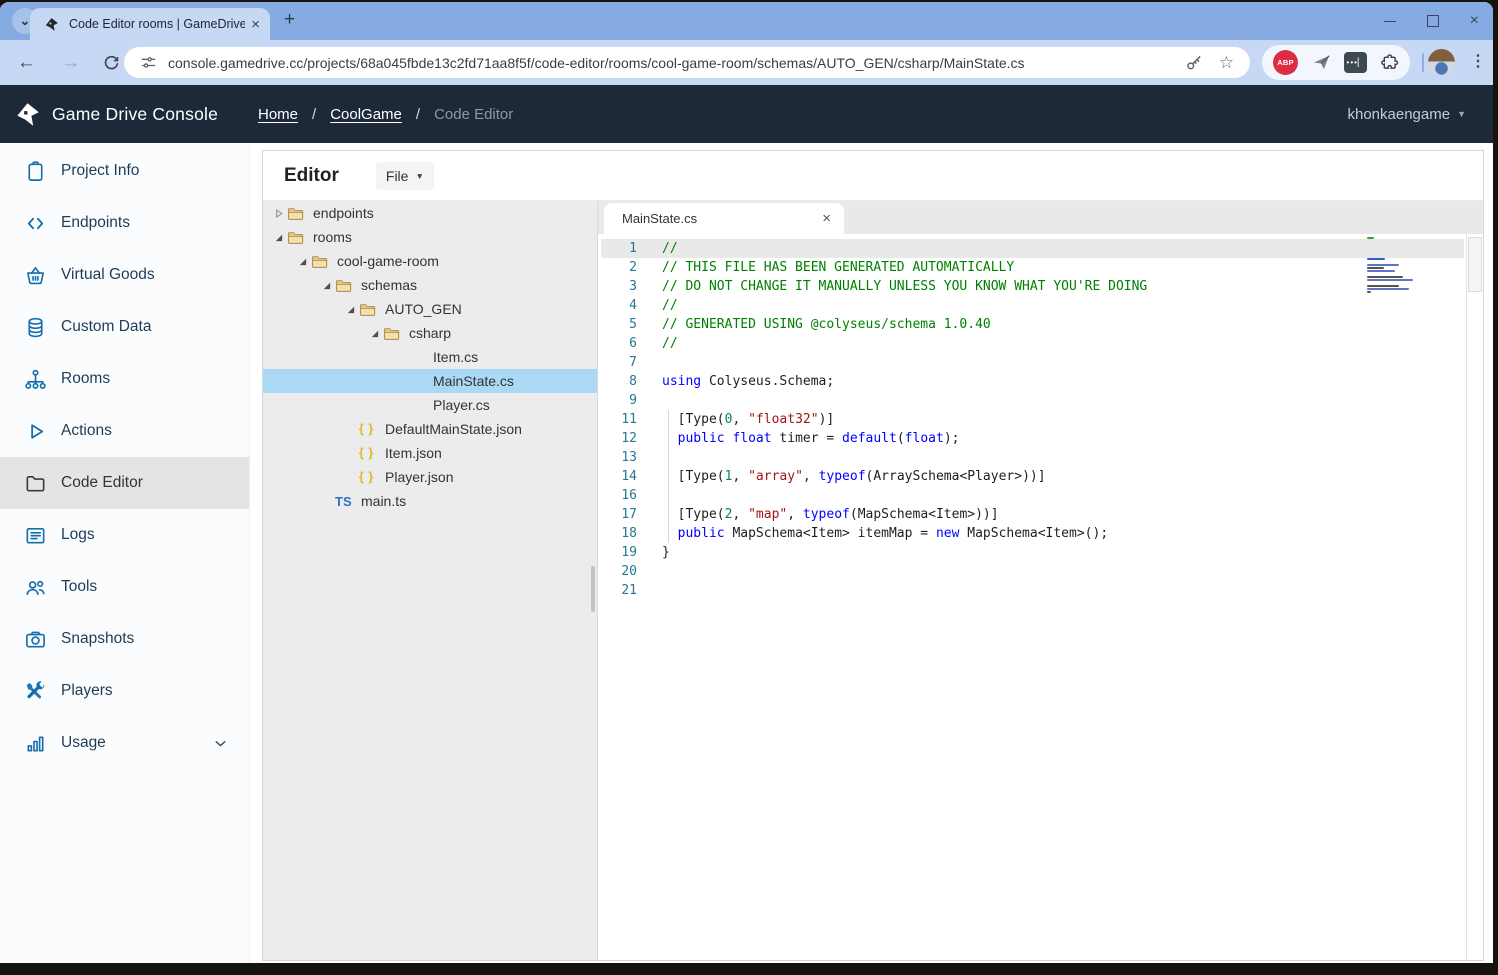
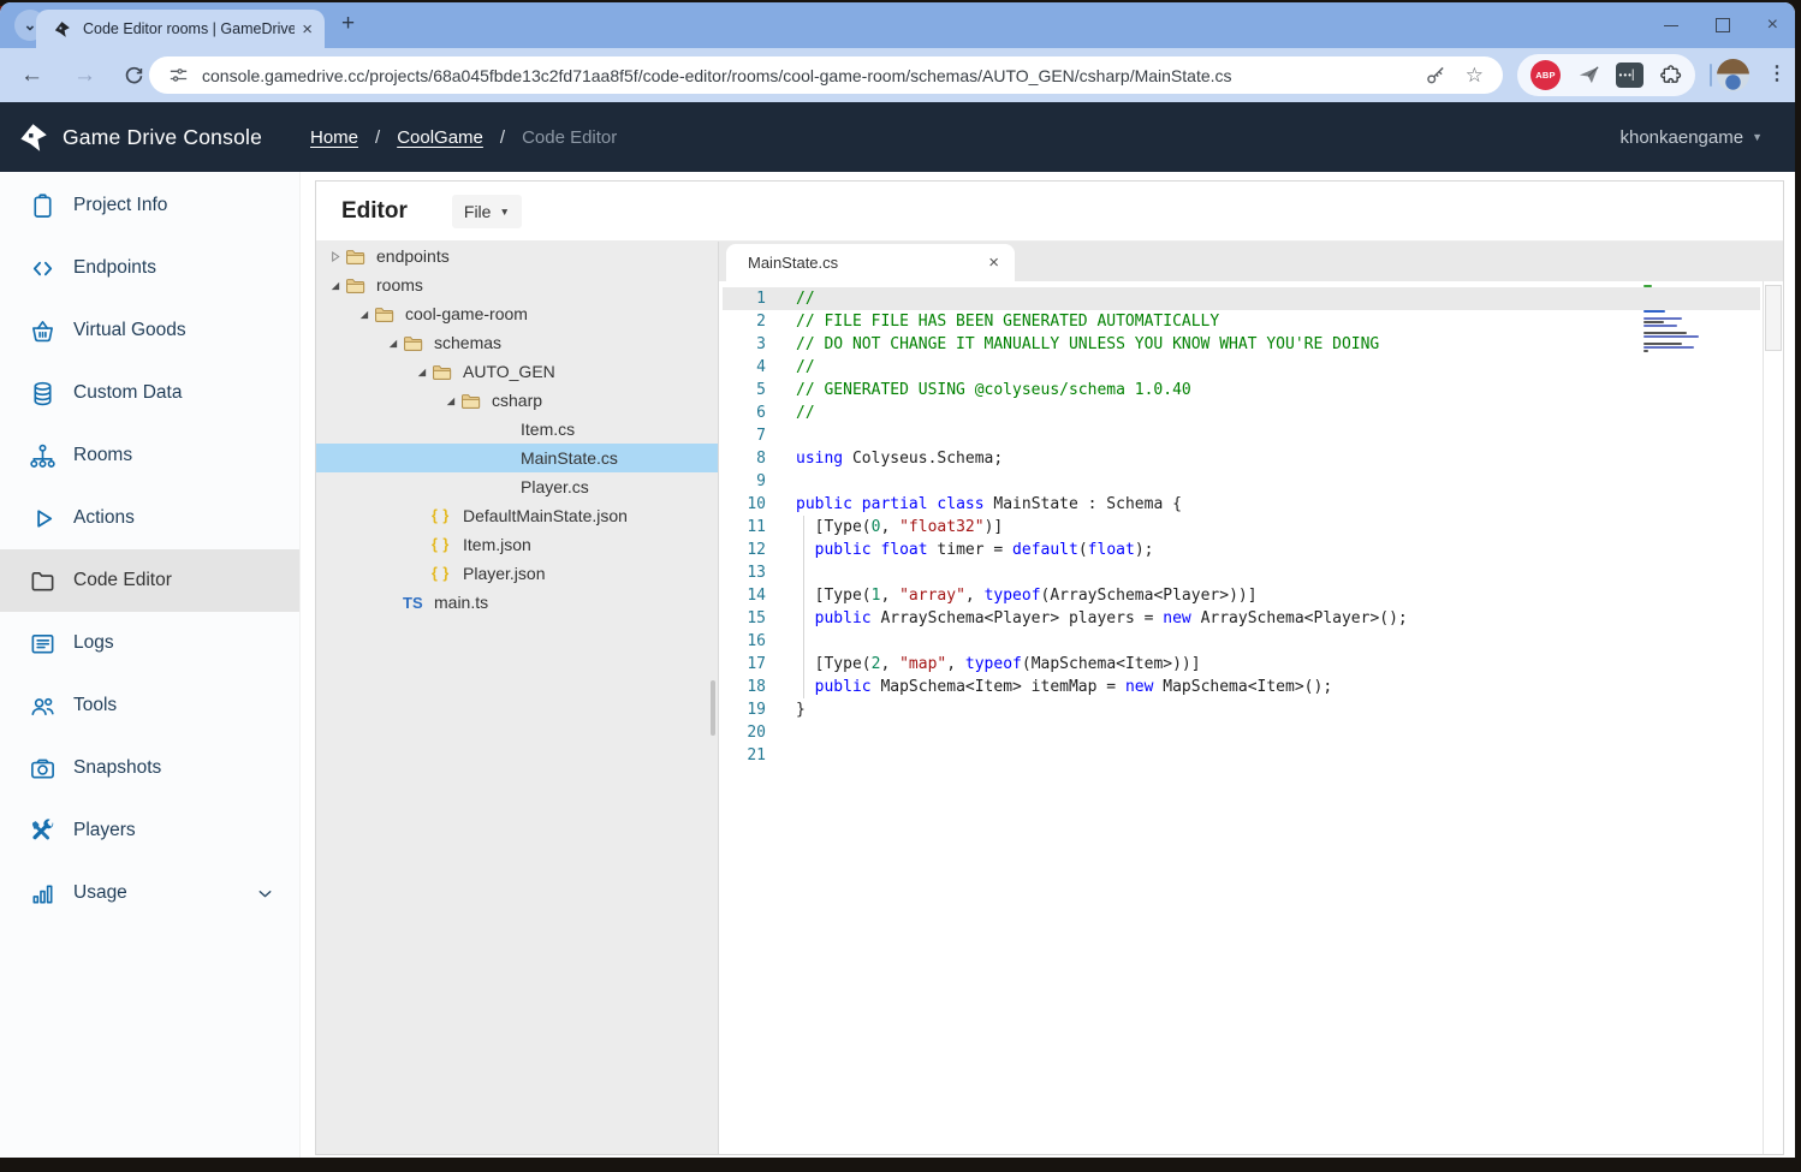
  ⌄
  Code Editor rooms | GameDrive
  ×
  +
  ×
  ←
  →
  console.gamedrive.cc/projects/68a045fbde13c2fd71aa8f5f/code-editor/rooms/cool-game-room/schemas/AUTO_GEN/csharp/MainState.cs
  ☆
  ABP
  •••▏
  ⋮
  Game Drive Console
  Home
  /
  CoolGame
  /
  Code Editor
  khonkaengame
  ▼
  Project Info
  Endpoints
  Virtual Goods
  Custom Data
  Rooms
  Actions
  Code Editor
  Logs
  Tools
  Snapshots
  Players
  Usage
  Editor
  File
  ▼
  endpoints
  rooms
  cool-game-room
  schemas
  AUTO_GEN
  csharp
  Item.cs
  MainState.cs
  Player.cs
  { }
  DefaultMainState.json
  { }
  Item.json
  { }
  Player.json
  TS
  main.ts
  MainState.cs
  ×
  1
  //
  2
- // THIS FILE HAS BEEN GENERATED AUTOMATICALLY
+ // FILE FILE HAS BEEN GENERATED AUTOMATICALLY
  3
  // DO NOT CHANGE IT MANUALLY UNLESS YOU KNOW WHAT YOU'RE DOING
  4
  //
  5
  // GENERATED USING @colyseus/schema 1.0.40
  6
  //
  7
  8
  using Colyseus.Schema;
  9
+ 10
+ public partial class MainState : Schema {
  11
  [Type(0, "float32")]
  12
  public float timer = default(float);
  13
  14
  [Type(1, "array", typeof(ArraySchema<Player>))]
+ 15
+ public ArraySchema<Player> players = new ArraySchema<Player>();
  16
  17
  [Type(2, "map", typeof(MapSchema<Item>))]
  18
  public MapSchema<Item> itemMap = new MapSchema<Item>();
  19
  }
  20
  21
